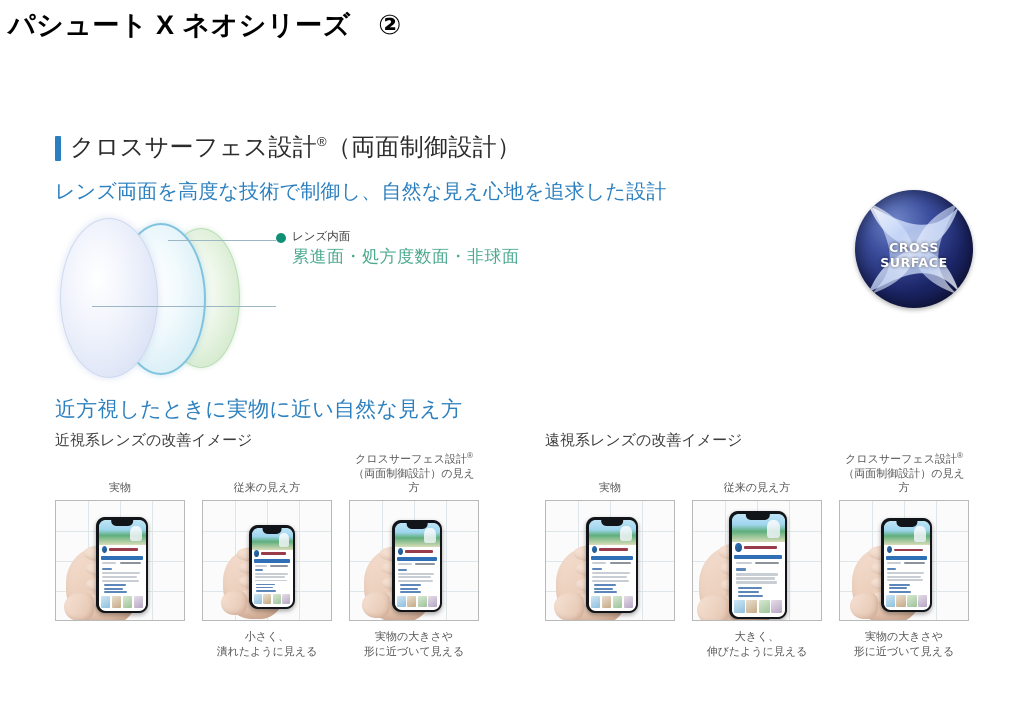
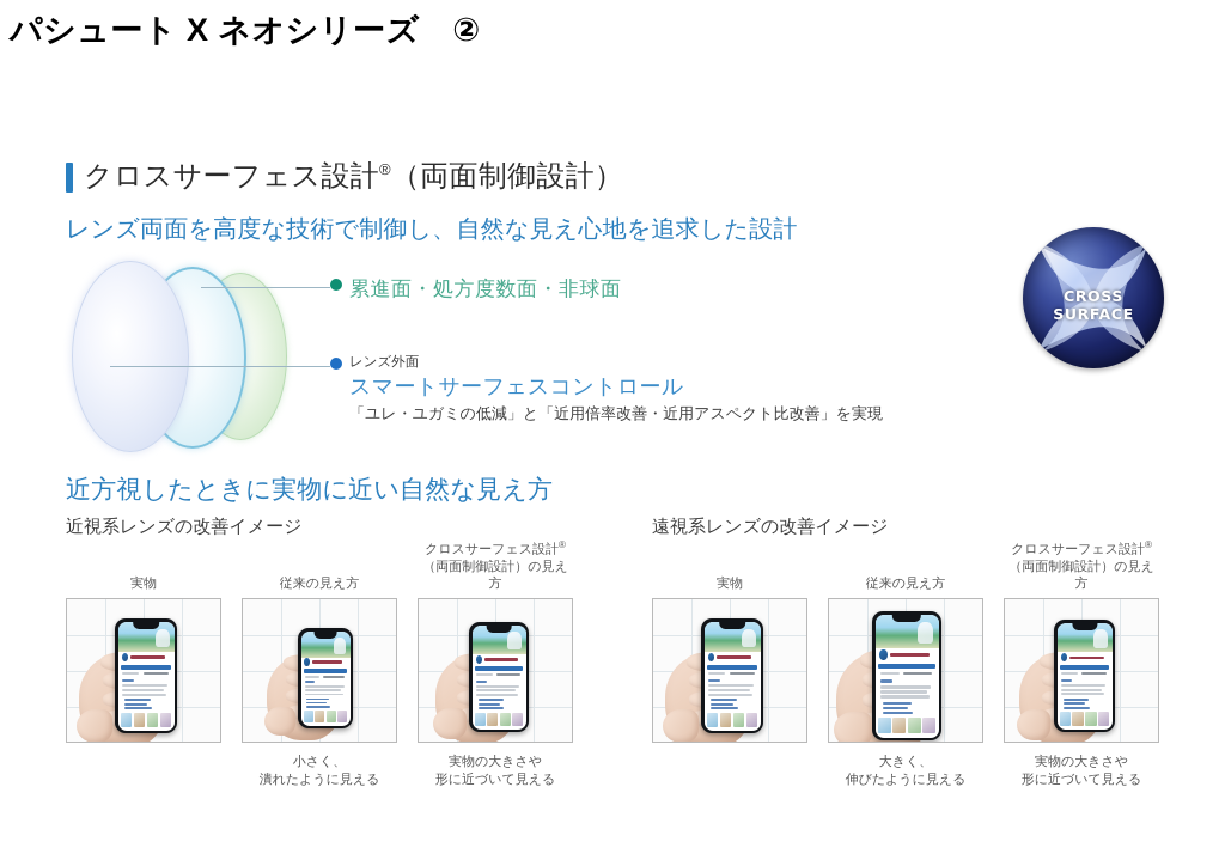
  パシュート X ネオシリーズ ②
  クロスサーフェス設計®（両面制御設計）
  レンズ両面を高度な技術で制御し、自然な見え心地を追求した設計
- レンズ内面
  累進面・処方度数面・非球面
+ レンズ外面
+ スマートサーフェスコントロール
+ 「ユレ・ユガミの低減」と「近用倍率改善・近用アスペクト比改善」を実現
  CROSS SURFACE
  近方視したときに実物に近い自然な見え方
  近視系レンズの改善イメージ
  実物
  従来の見え方
  小さく、
  潰れたように見える
  クロスサーフェス設計®
  （両面制御設計）の見え方
  実物の大きさや
  形に近づいて見える
  遠視系レンズの改善イメージ
  実物
  従来の見え方
  大きく、
  伸びたように見える
  クロスサーフェス設計®
  （両面制御設計）の見え方
  実物の大きさや
  形に近づいて見える
